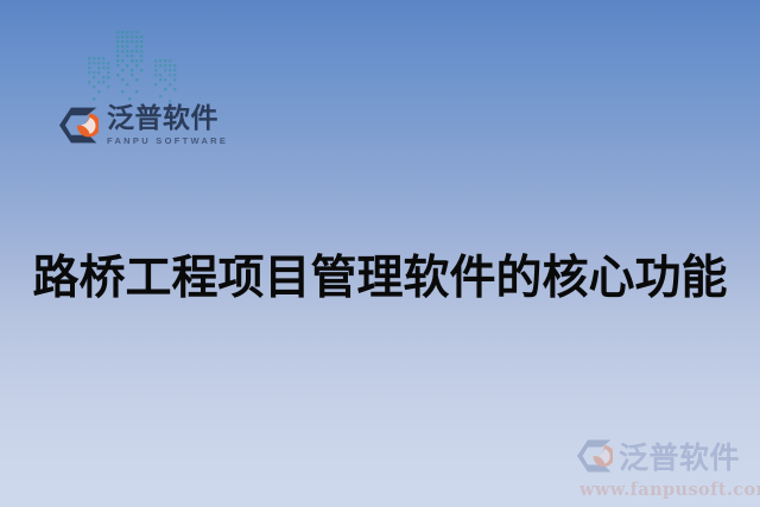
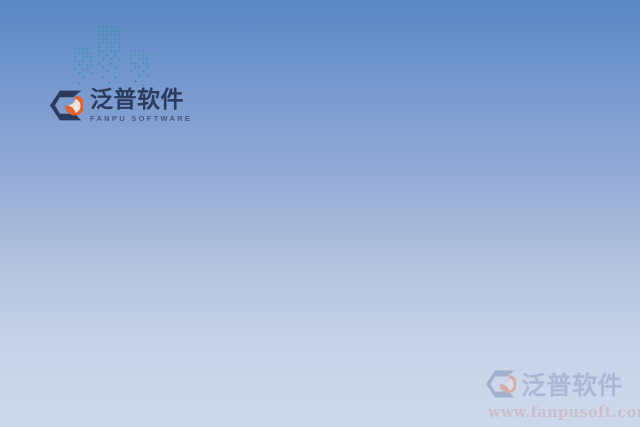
  泛普软件
  FANPU SOFTWARE
- 路桥工程项目管理软件的核心功能
  泛普软件
  www.fanpusoft.co
